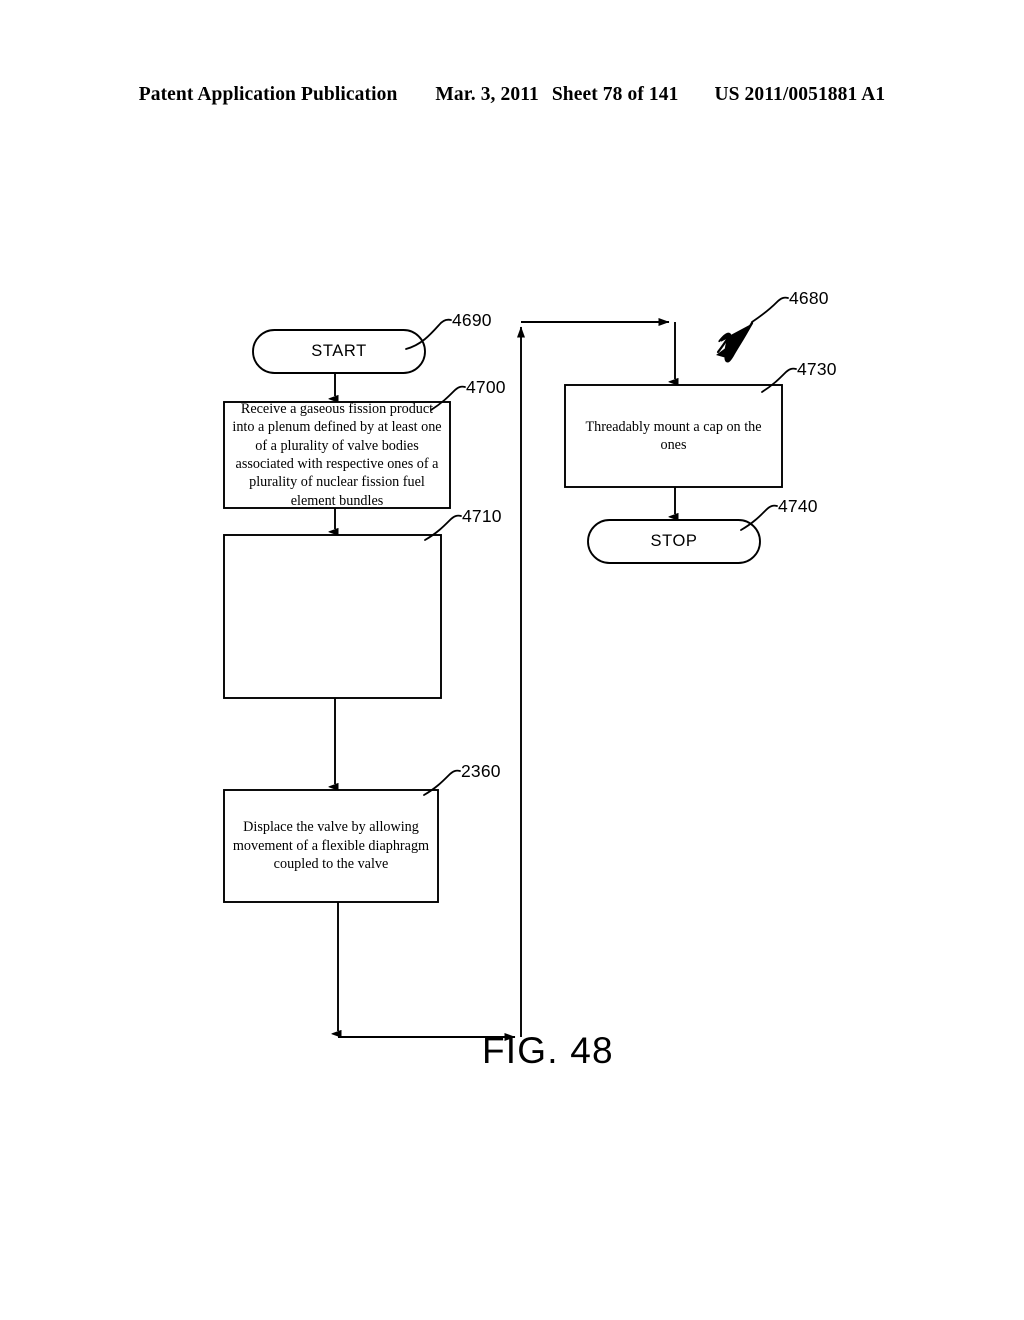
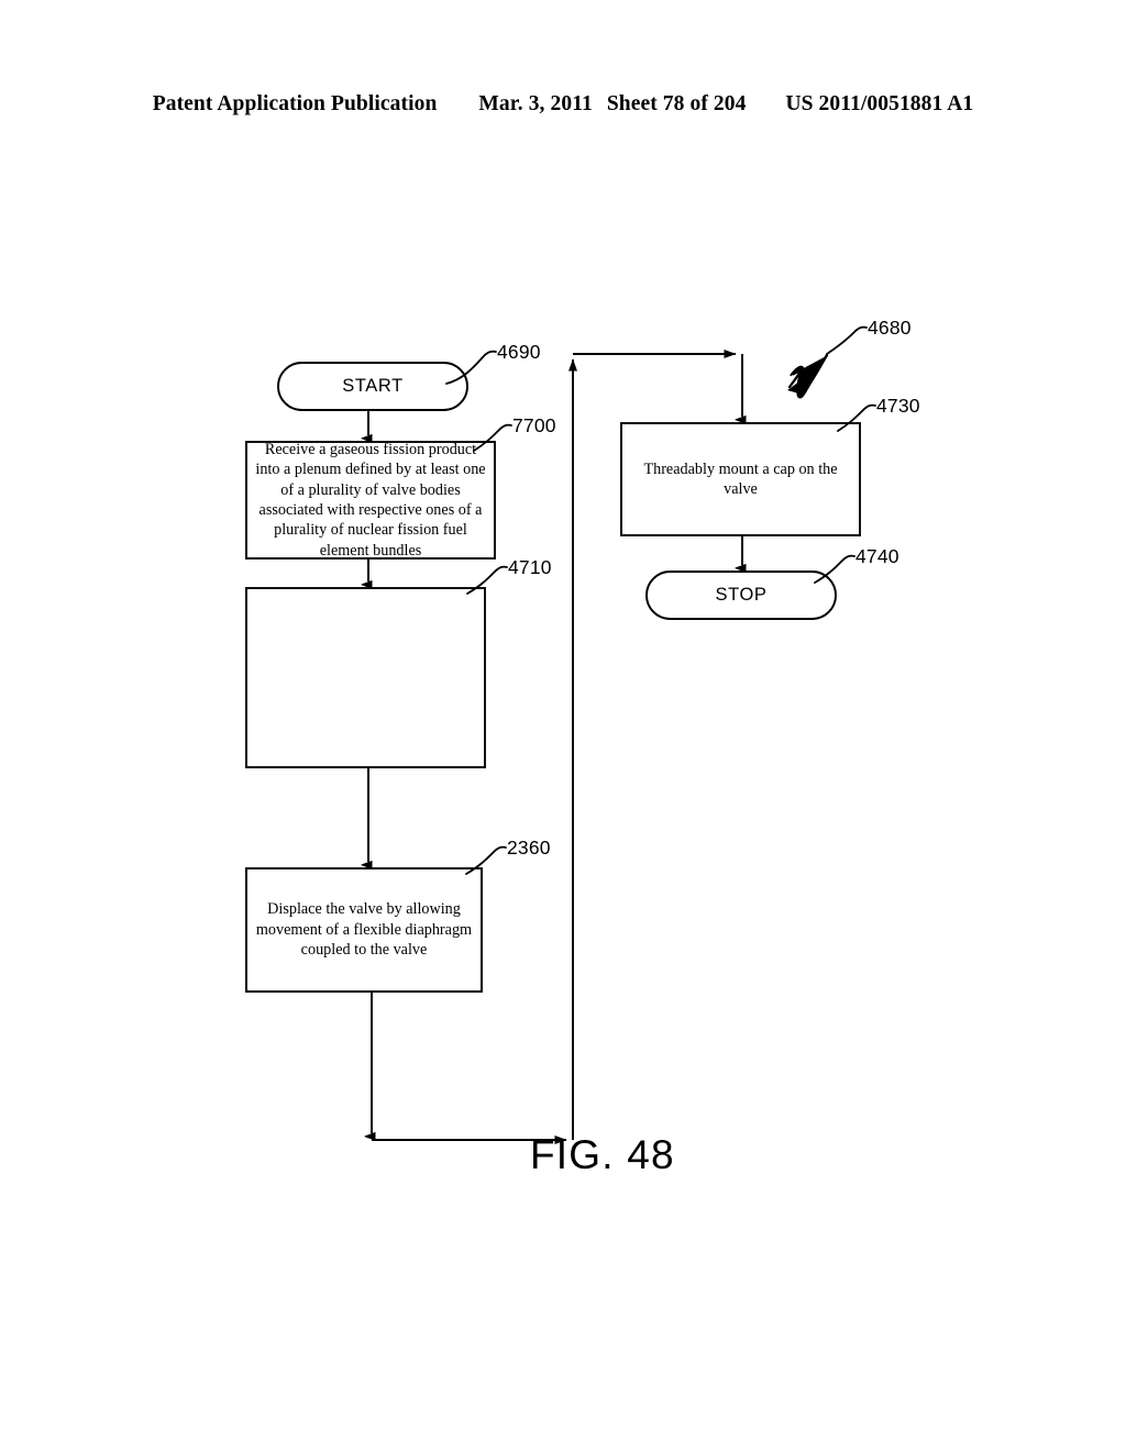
  Patent Application Publication
  Mar. 3, 2011
- Sheet 78 of 141
+ Sheet 78 of 204
  US 2011/0051881 A1
  START
  Receive a gaseous fission product into a plenum defined by at least one of a plurality of valve bodies associated with respective ones of a plurality of nuclear fission fuel element bundles
  Displace the valve by allowing movement of a flexible diaphragm coupled to the valve
- Threadably mount a cap on the ones
+ Threadably mount a cap on the valve
  STOP
  4690
- 4700
+ 7700
  4710
  2360
  4730
  4740
  4680
  FIG. 48
